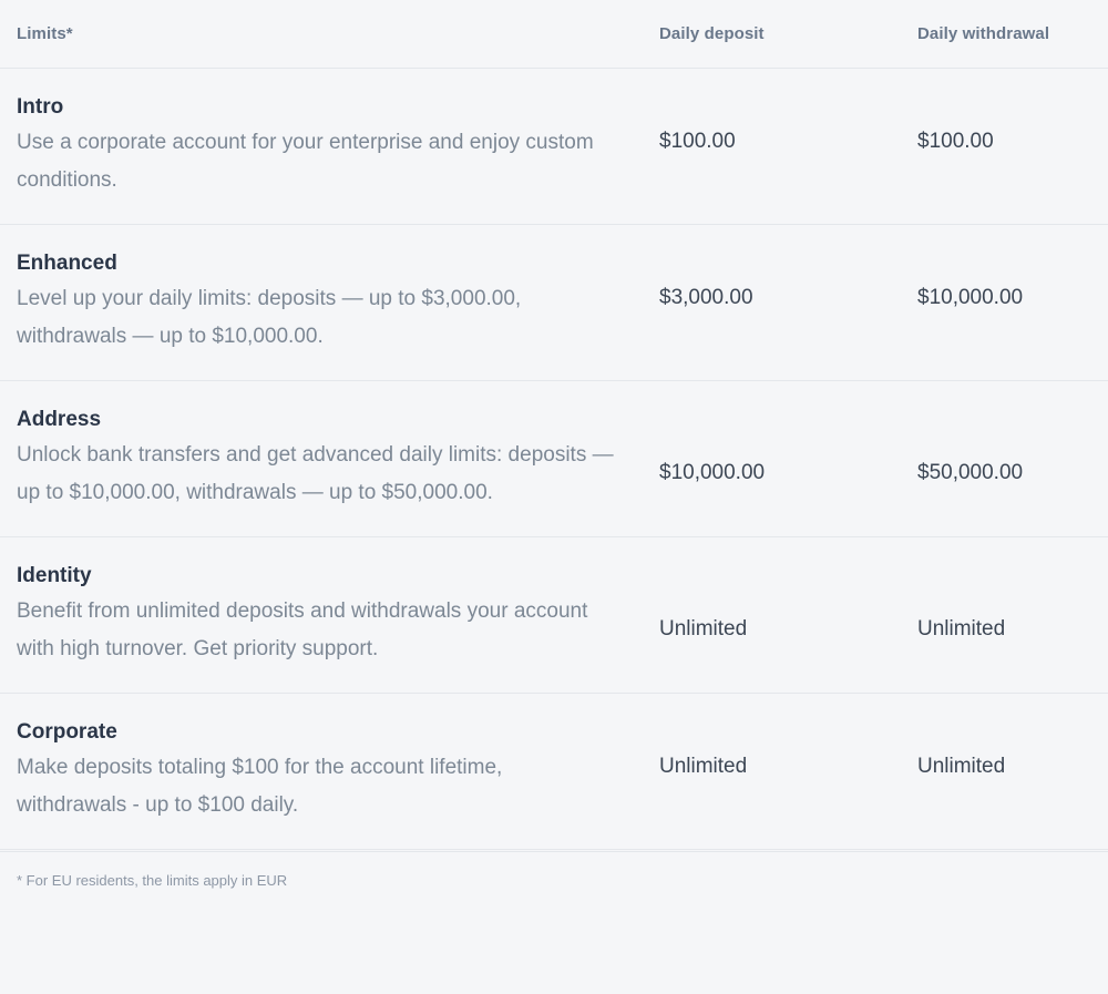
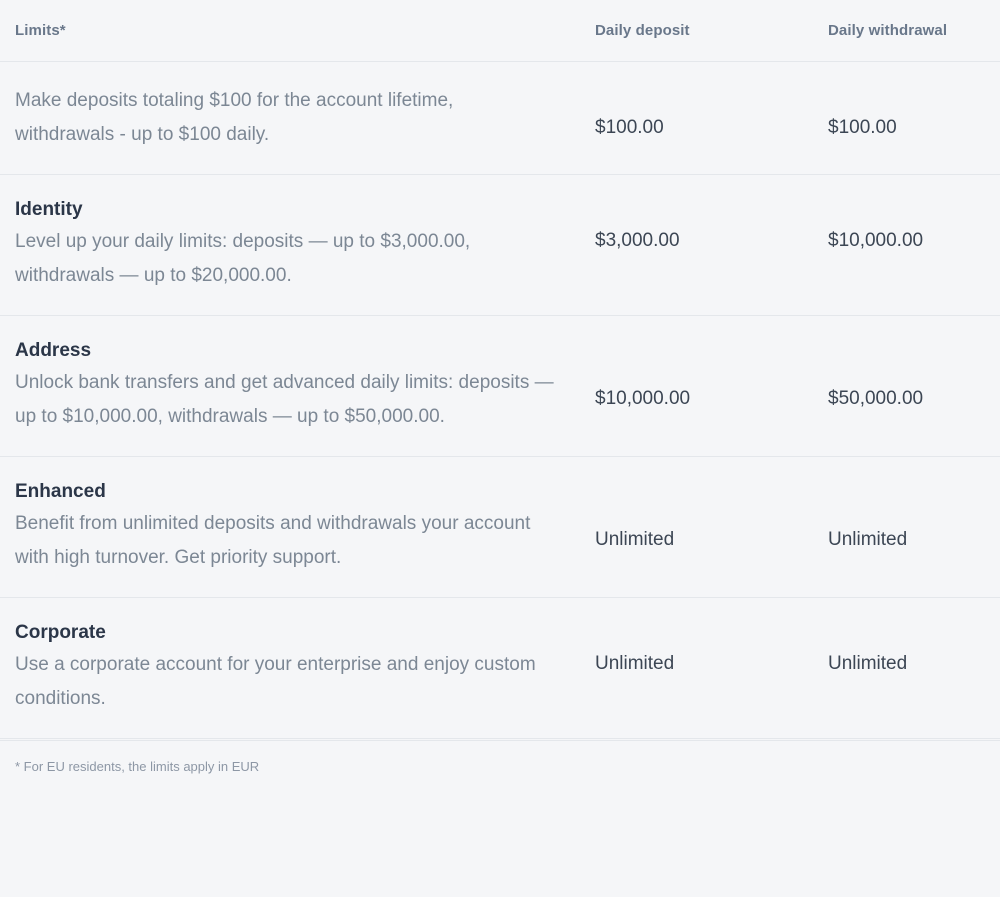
  Limits*
  Daily deposit
  Daily withdrawal
- Intro
- Use a corporate account for your enterprise and enjoy custom conditions.
+ Make deposits totaling $100 for the account lifetime, withdrawals - up to $100 daily.
  $100.00
  $100.00
- Enhanced
+ Identity
- Level up your daily limits: deposits — up to $3,000.00, withdrawals — up to $10,000.00.
+ Level up your daily limits: deposits — up to $3,000.00, withdrawals — up to $20,000.00.
  $3,000.00
  $10,000.00
  Address
  Unlock bank transfers and get advanced daily limits: deposits — up to $10,000.00, withdrawals — up to $50,000.00.
  $10,000.00
  $50,000.00
- Identity
+ Enhanced
  Benefit from unlimited deposits and withdrawals your account with high turnover. Get priority support.
  Unlimited
  Unlimited
  Corporate
- Make deposits totaling $100 for the account lifetime, withdrawals - up to $100 daily.
+ Use a corporate account for your enterprise and enjoy custom conditions.
  Unlimited
  Unlimited
  * For EU residents, the limits apply in EUR
